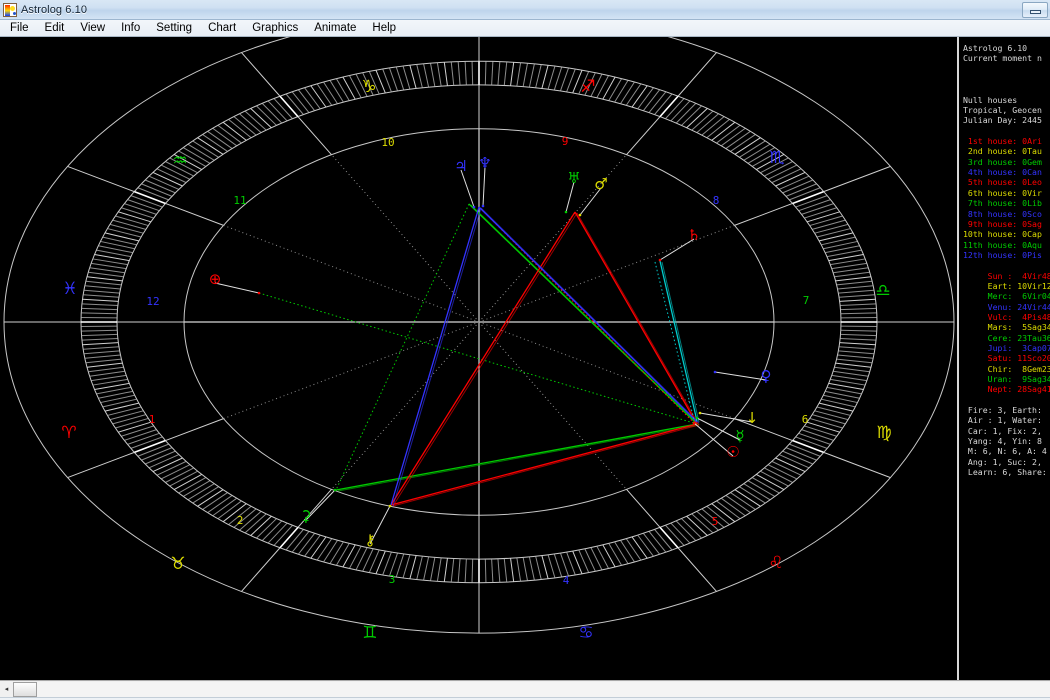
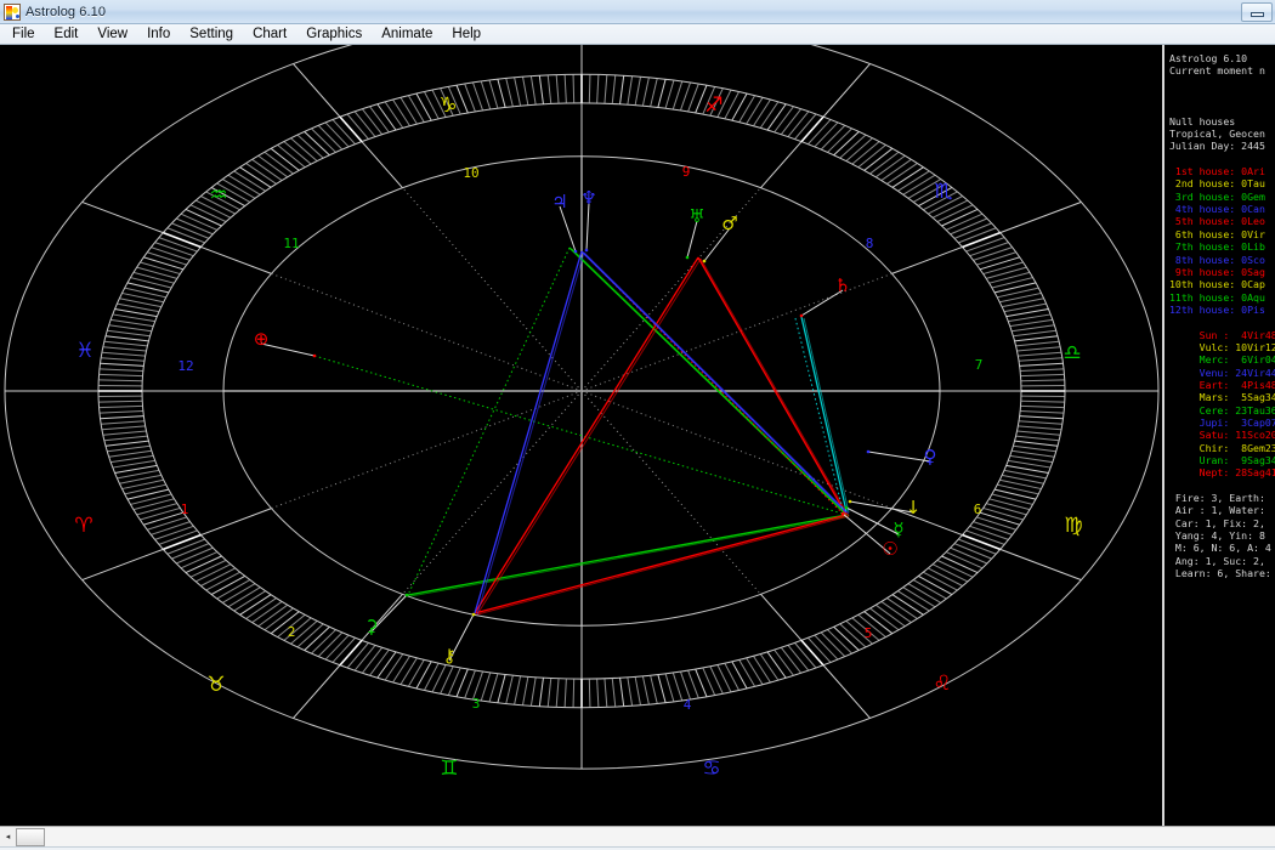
  Astrolog 6.10
  File
  Edit
  View
  Info
  Setting
  Chart
  Graphics
  Animate
  Help
  ♈
  ♉
  ♊
  ♋
  ♌
  ♍
  ♎
  ♏
  ♐
  ♑
  ♒
  ♓
  1
  2
  3
  4
  5
  6
  7
  8
  9
  10
  11
  12
  ♃
  ♆
  ♅
  ♂
  ♄
  ♀
  ↓
  ☿
  ☉
  ⊕
  ⚳
  ⚷
  Astrolog 6.10
  Current moment n
  Null houses
  Tropical, Geocen
  Julian Day: 2445
  1st house: 0Ari
  2nd house: 0Tau
  3rd house: 0Gem
  4th house: 0Can
  5th house: 0Leo
  6th house: 0Vir
  7th house: 0Lib
  8th house: 0Sco
  9th house: 0Sag
  10th house: 0Cap
  11th house: 0Aqu
  12th house: 0Pis
  Sun : 4Vir48
- Eart: 10Vir12
+ Vulc: 10Vir12
  Merc: 6Vir04
  Venu: 24Vir44
- Vulc: 4Pis48
+ Eart: 4Pis48
  Mars: 5Sag34
  Cere: 23Tau36
  Jupi: 3Cap07
  Satu: 11Sco20
  Chir: 8Gem23
  Uran: 9Sag34
  Nept: 28Sag41
  Fire: 3, Earth:
  Air : 1, Water:
  Car: 1, Fix: 2,
  Yang: 4, Yin: 8
  M: 6, N: 6, A: 4
  Ang: 1, Suc: 2,
  Learn: 6, Share:
